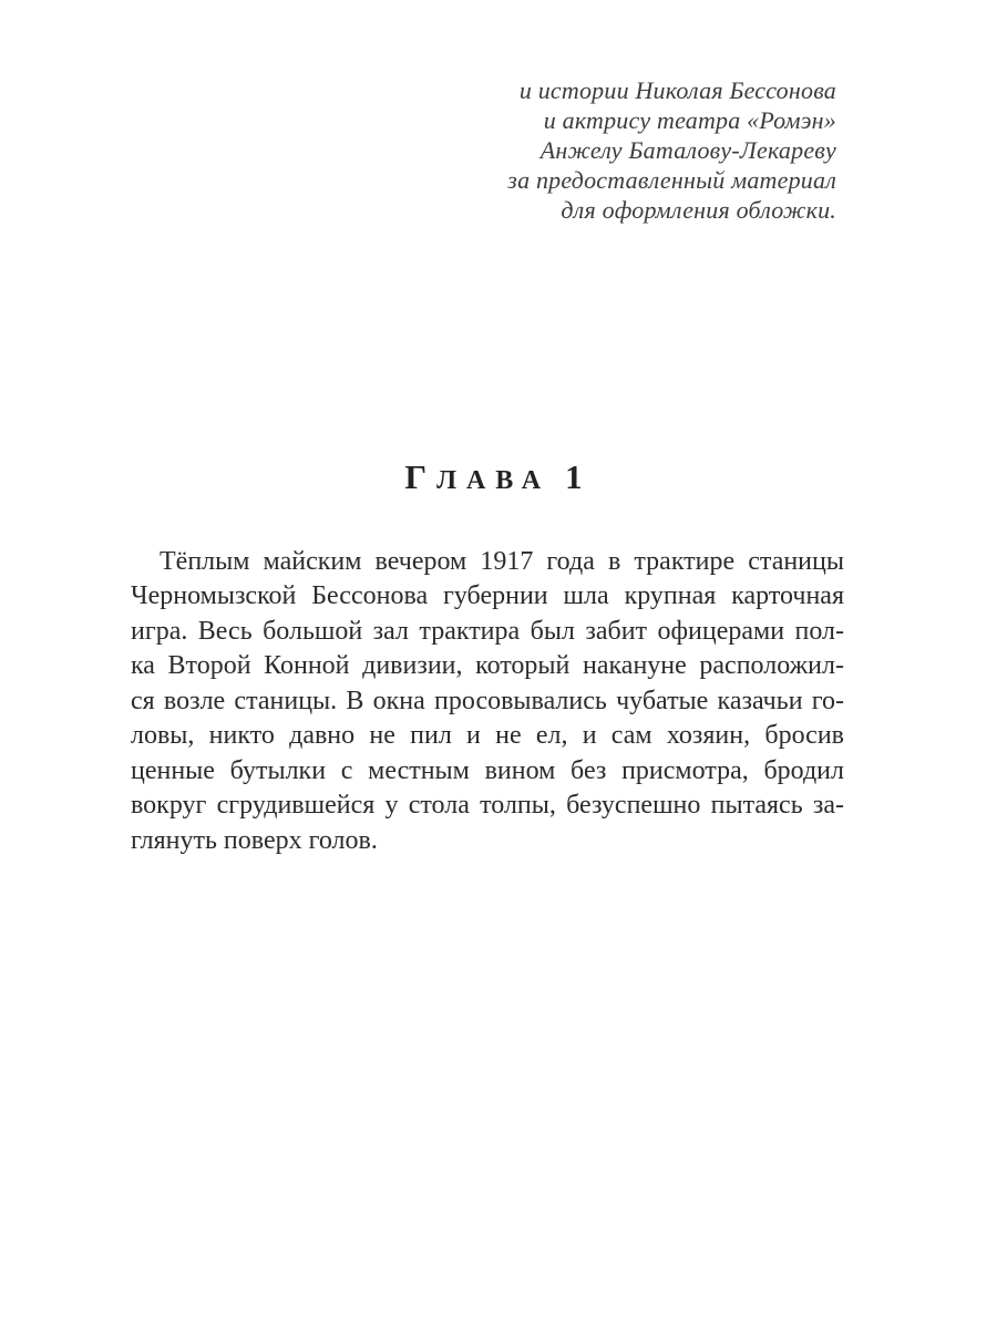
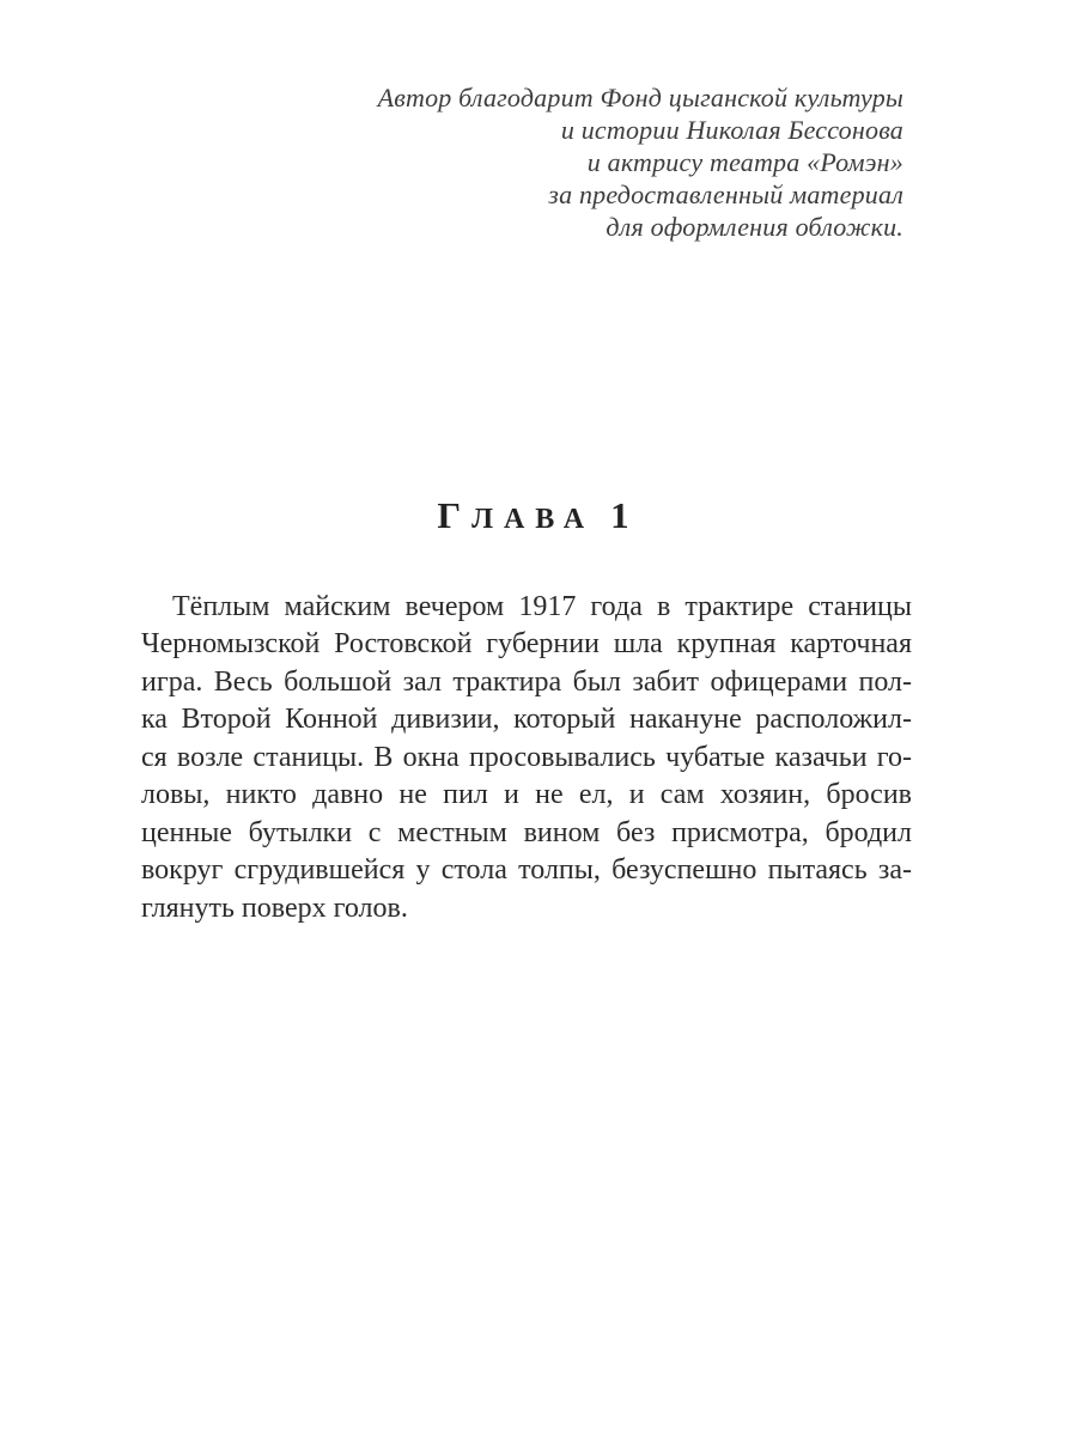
+ Автор благодарит Фонд цыганской культуры
  и истории Николая Бессонова
  и актрису театра «Ромэн»
- Анжелу Баталову-Лекареву
  за предоставленный материал
  для оформления обложки.
  ГЛАВА 1
  Тёплым майским вечером 1917 года в трактире станицы
- Черномызской Бессонова губернии шла крупная карточная
+ Черномызской Ростовской губернии шла крупная карточная
  игра. Весь большой зал трактира был забит офицерами пол-
  ка Второй Конной дивизии, который накануне расположил-
  ся возле станицы. В окна просовывались чубатые казачьи го-
  ловы, никто давно не пил и не ел, и сам хозяин, бросив
  ценные бутылки с местным вином без присмотра, бродил
  вокруг сгрудившейся у стола толпы, безуспешно пытаясь за-
  глянуть поверх голов.
